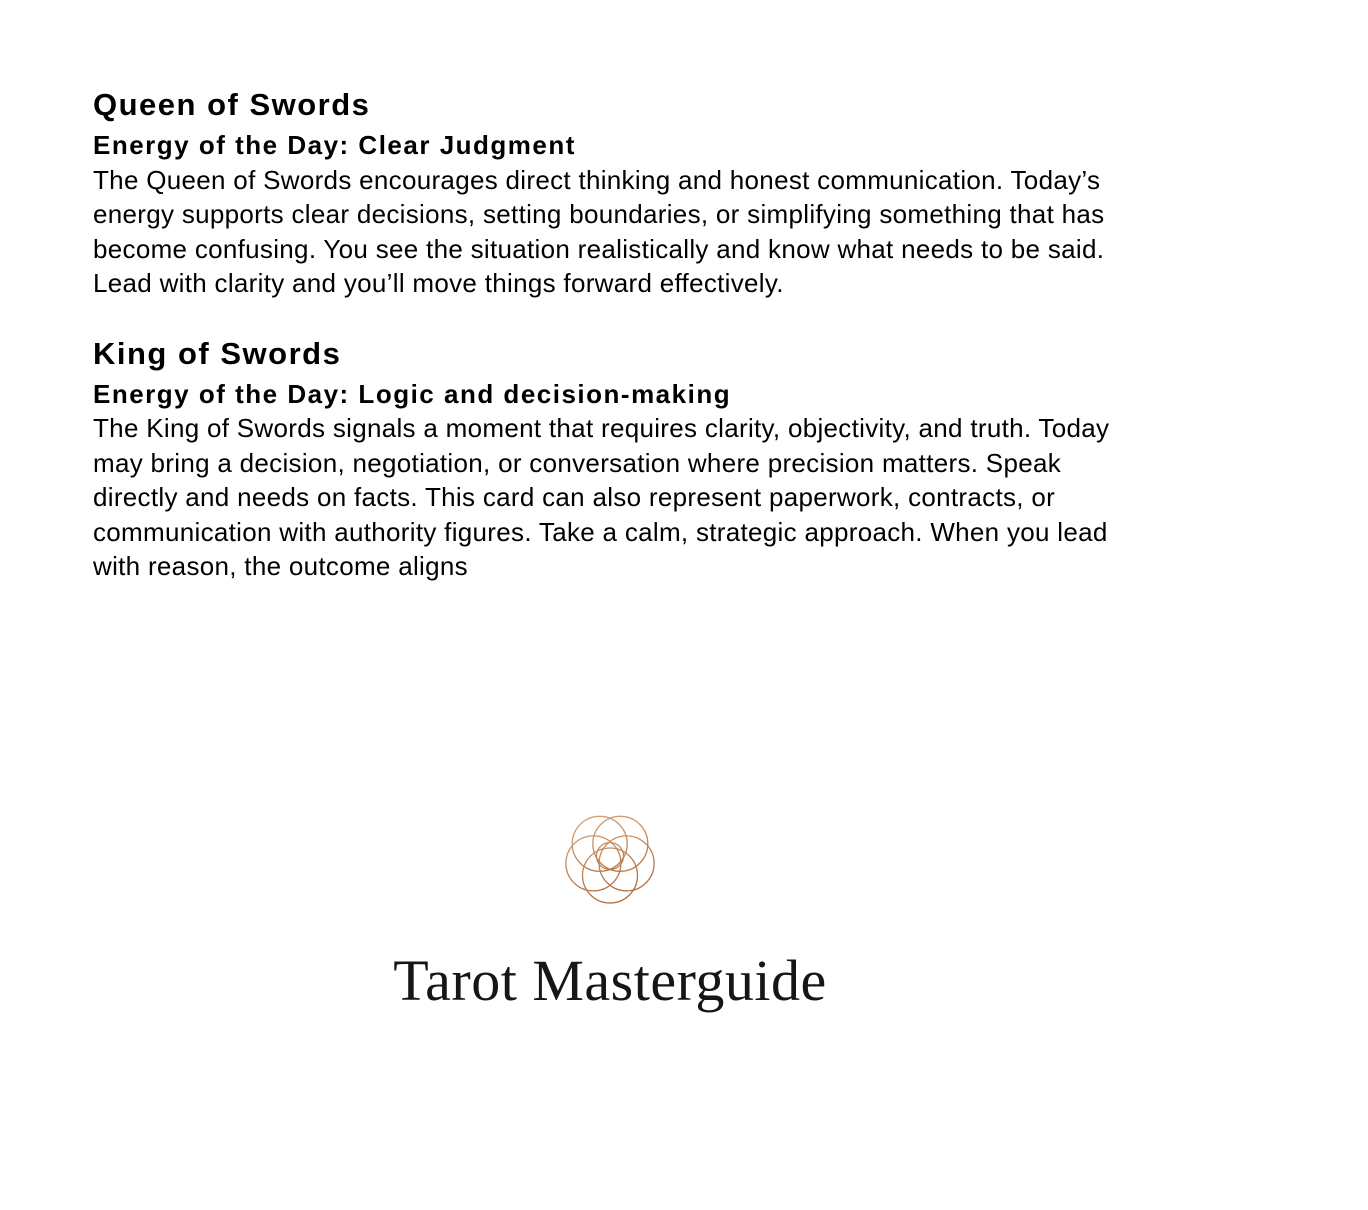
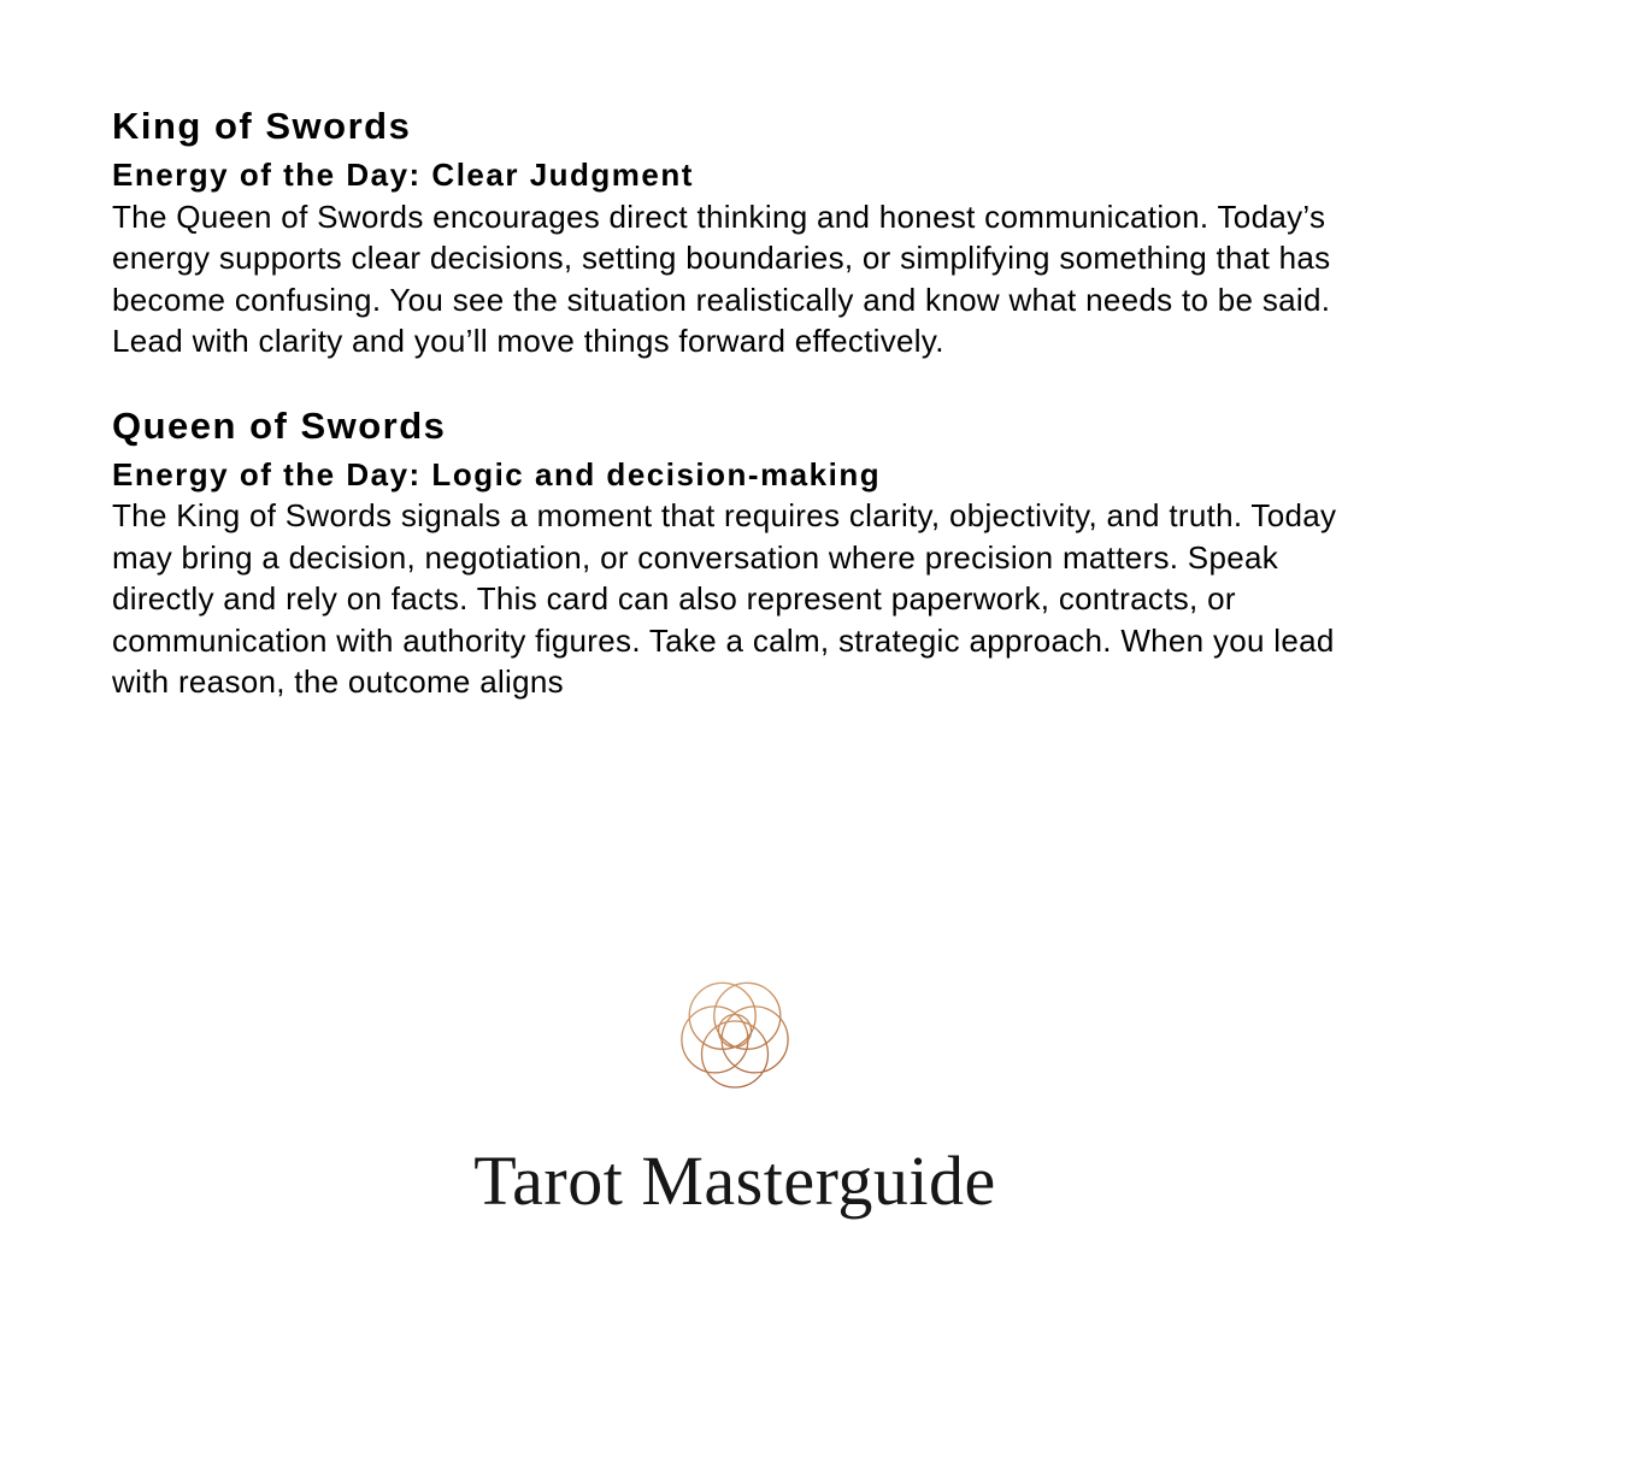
- Queen of Swords
+ King of Swords
  Energy of the Day: Clear Judgment
  The Queen of Swords encourages direct thinking and honest communication. Today’s energy supports clear decisions, setting boundaries, or simplifying something that has become confusing. You see the situation realistically and know what needs to be said. Lead with clarity and you’ll move things forward effectively.
- King of Swords
+ Queen of Swords
  Energy of the Day: Logic and decision-making
- The King of Swords signals a moment that requires clarity, objectivity, and truth. Today may bring a decision, negotiation, or conversation where precision matters. Speak directly and needs on facts. This card can also represent paperwork, contracts, or communication with authority figures. Take a calm, strategic approach. When you lead with reason, the outcome aligns
+ The King of Swords signals a moment that requires clarity, objectivity, and truth. Today may bring a decision, negotiation, or conversation where precision matters. Speak directly and rely on facts. This card can also represent paperwork, contracts, or communication with authority figures. Take a calm, strategic approach. When you lead with reason, the outcome aligns
  Tarot Masterguide
